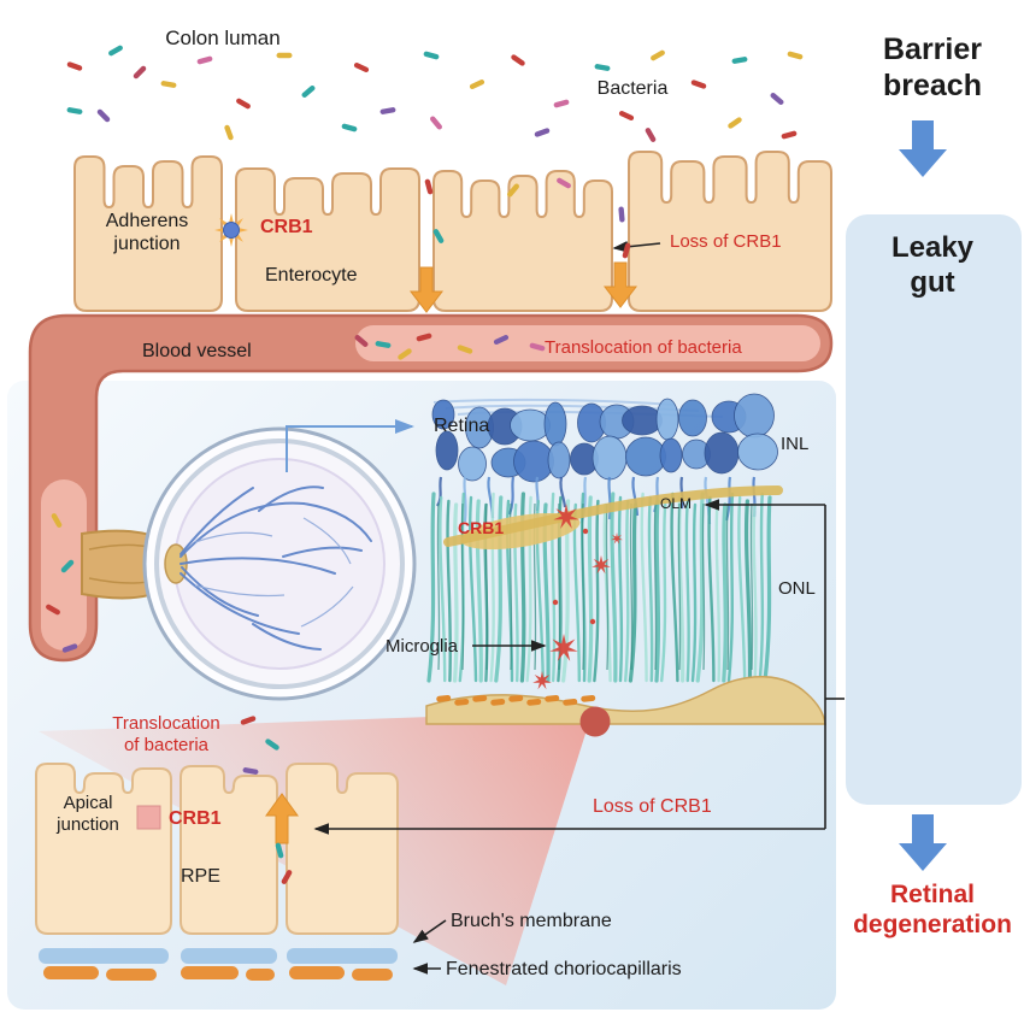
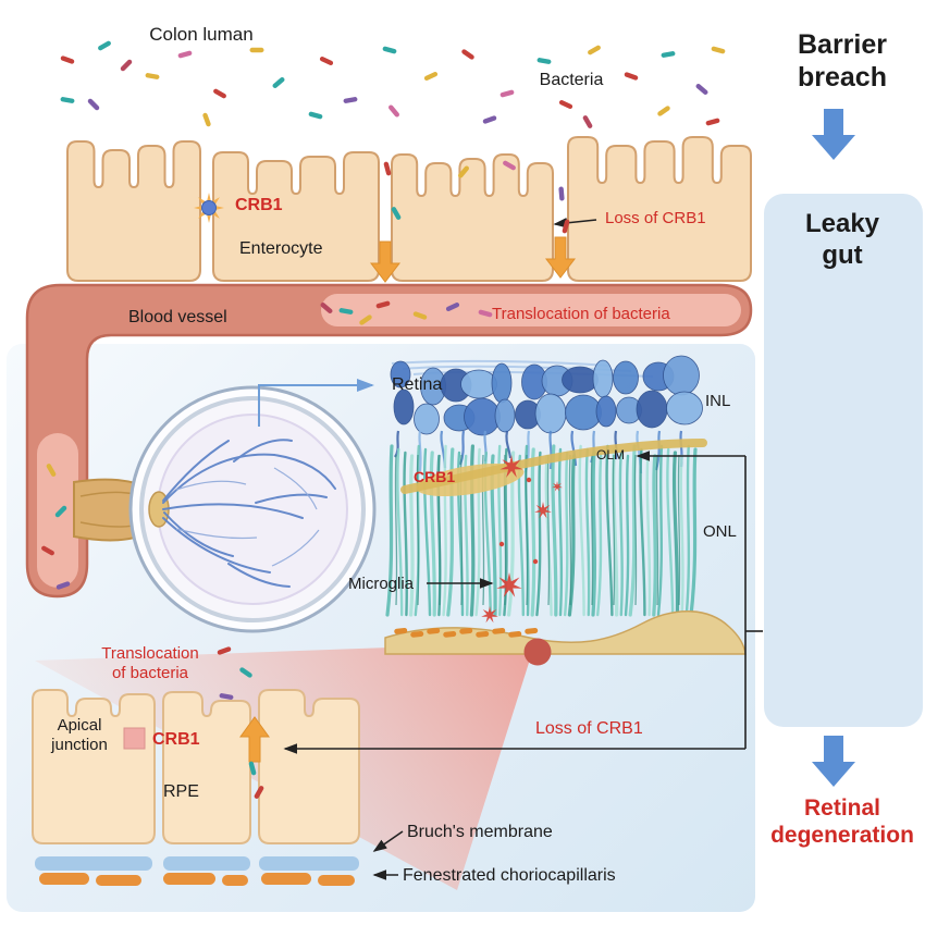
  Colon luman
  Bacteria
- Adherens junction
  CRB1
  Enterocyte
  Loss of CRB1
  Blood vessel
  Translocation of bacteria
  Retina
  INL
  OLM
  ONL
  CRB1
  Microglia
  Translocation of bacteria
  Apical junction
  CRB1
  RPE
  Loss of CRB1
  Bruch's membrane
  Fenestrated choriocapillaris
  Barrier breach
  Leaky gut
  Retinal degeneration
